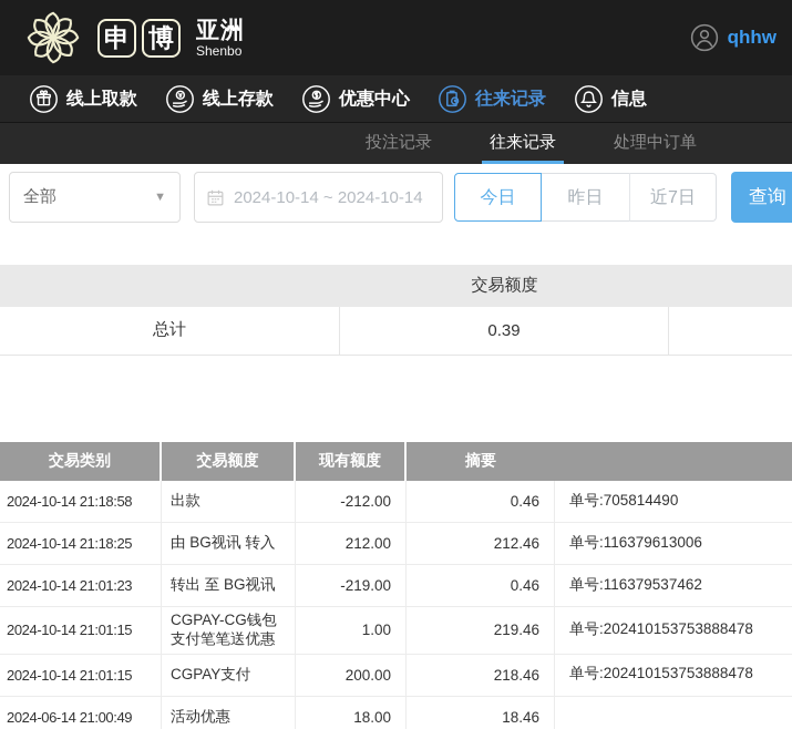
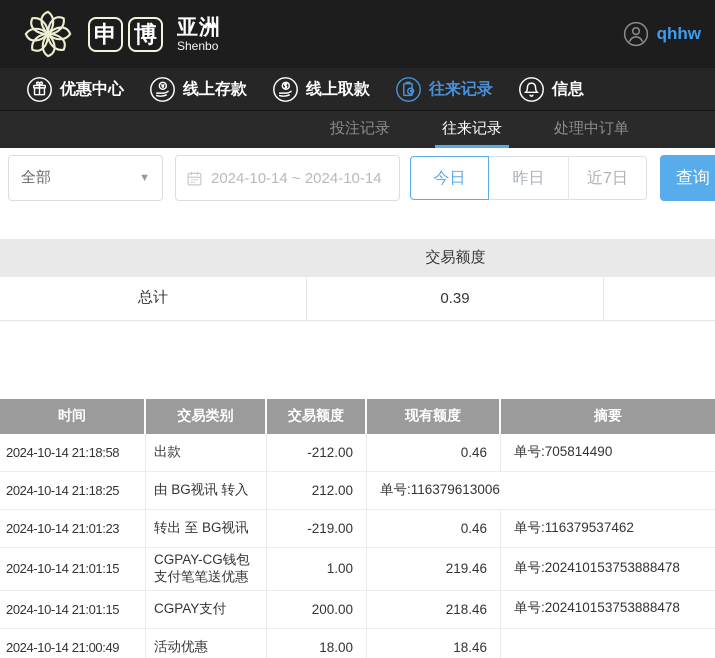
  申
  博
  亚洲
  Shenbo
  qhhw
- 线上取款
+ 优惠中心
  线上存款
- 优惠中心
+ 线上取款
  往来记录
  信息
  投注记录
  往来记录
  处理中订单
  全部
  ▼
  2024-10-14 ~ 2024-10-14
  今日
  昨日
  近7日
  查询
  交易额度
  总计
  0.39
+ 时间
  交易类别
  交易额度
  现有额度
  摘要
  2024-10-14 21:18:58
  出款
  -212.00
  0.46
  单号:705814490
  2024-10-14 21:18:25
  由 BG视讯 转入
  212.00
- 212.46
  单号:116379613006
  2024-10-14 21:01:23
  转出 至 BG视讯
  -219.00
  0.46
  单号:116379537462
  2024-10-14 21:01:15
  CGPAY-CG钱包支付笔笔送优惠
  1.00
  219.46
  单号:202410153753888478
  2024-10-14 21:01:15
  CGPAY支付
  200.00
  218.46
  单号:202410153753888478
- 2024-06-14 21:00:49
+ 2024-10-14 21:00:49
  活动优惠
  18.00
  18.46
